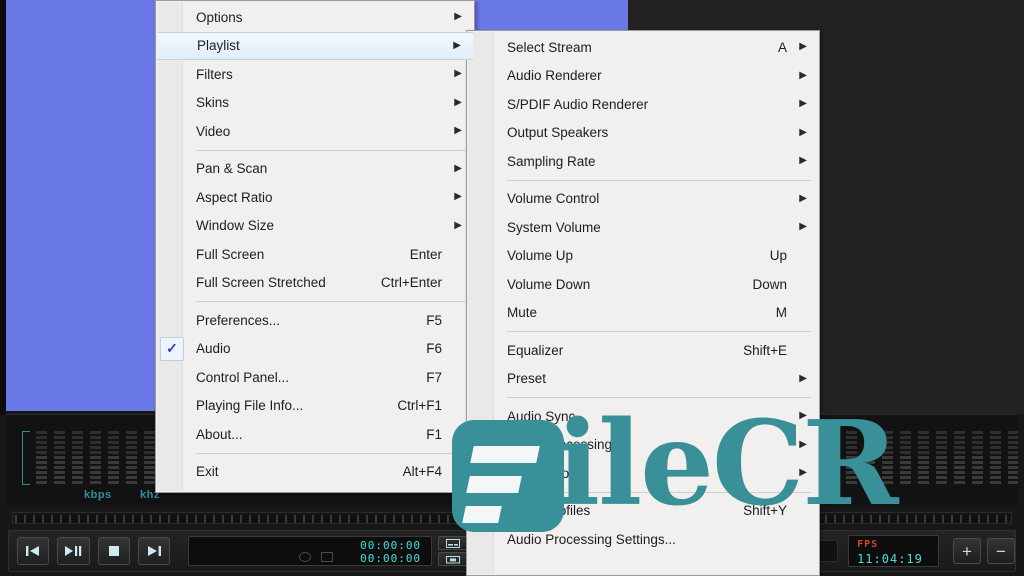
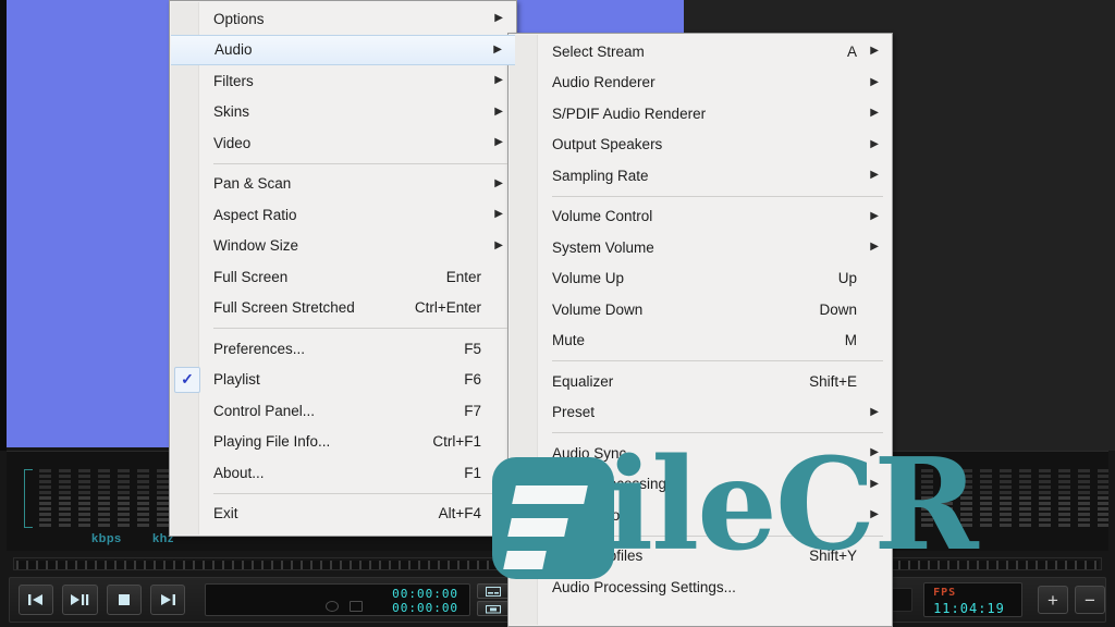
  kbps
  khz
  00:00:00
  00:00:00
  FPS
  11:04:19
  +
  −
  Options
  ▶
- Playlist
+ Audio
  ▶
  Filters
  ▶
  Skins
  ▶
  Video
  ▶
  Pan & Scan
  ▶
  Aspect Ratio
  ▶
  Window Size
  ▶
  Full Screen
  Enter
  Full Screen Stretched
  Ctrl+Enter
  Preferences...
  F5
  ✓
- Audio
+ Playlist
  F6
  Control Panel...
  F7
  Playing File Info...
  Ctrl+F1
  About...
  F1
  Exit
  Alt+F4
  Select Stream
  A
  ▶
  Audio Renderer
  ▶
  S/PDIF Audio Renderer
  ▶
  Output Speakers
  ▶
  Sampling Rate
  ▶
  Volume Control
  ▶
  System Volume
  ▶
  Volume Up
  Up
  Volume Down
  Down
  Mute
  M
  Equalizer
  Shift+E
  Preset
  ▶
  Audio Sync
  ▶
  ▶
  ▶
  Shift+Y
  Audio Processing Settings...
  ileCR
